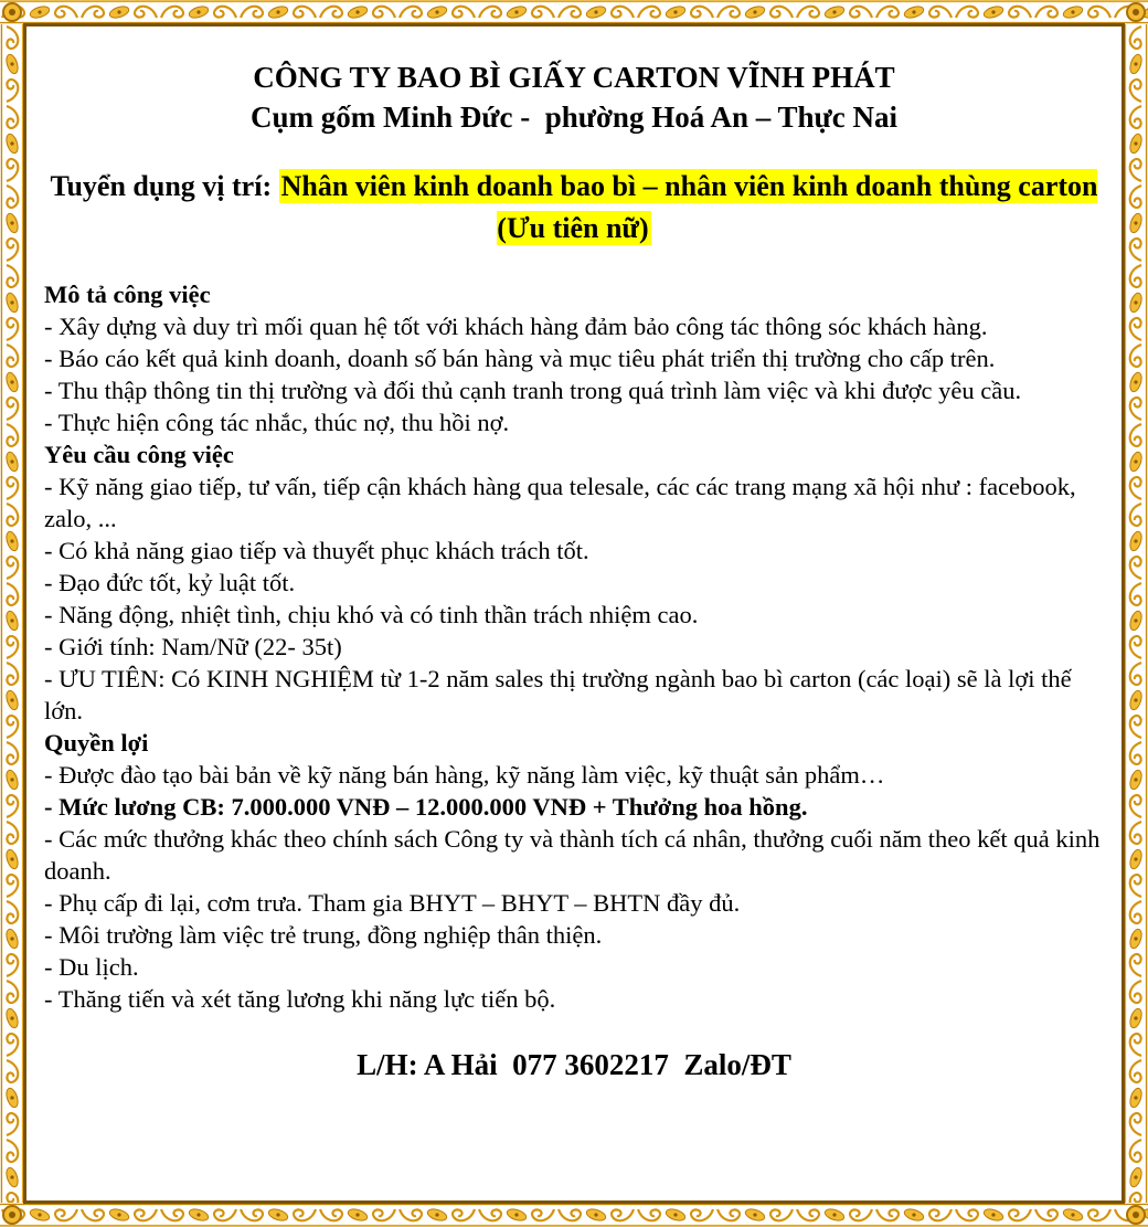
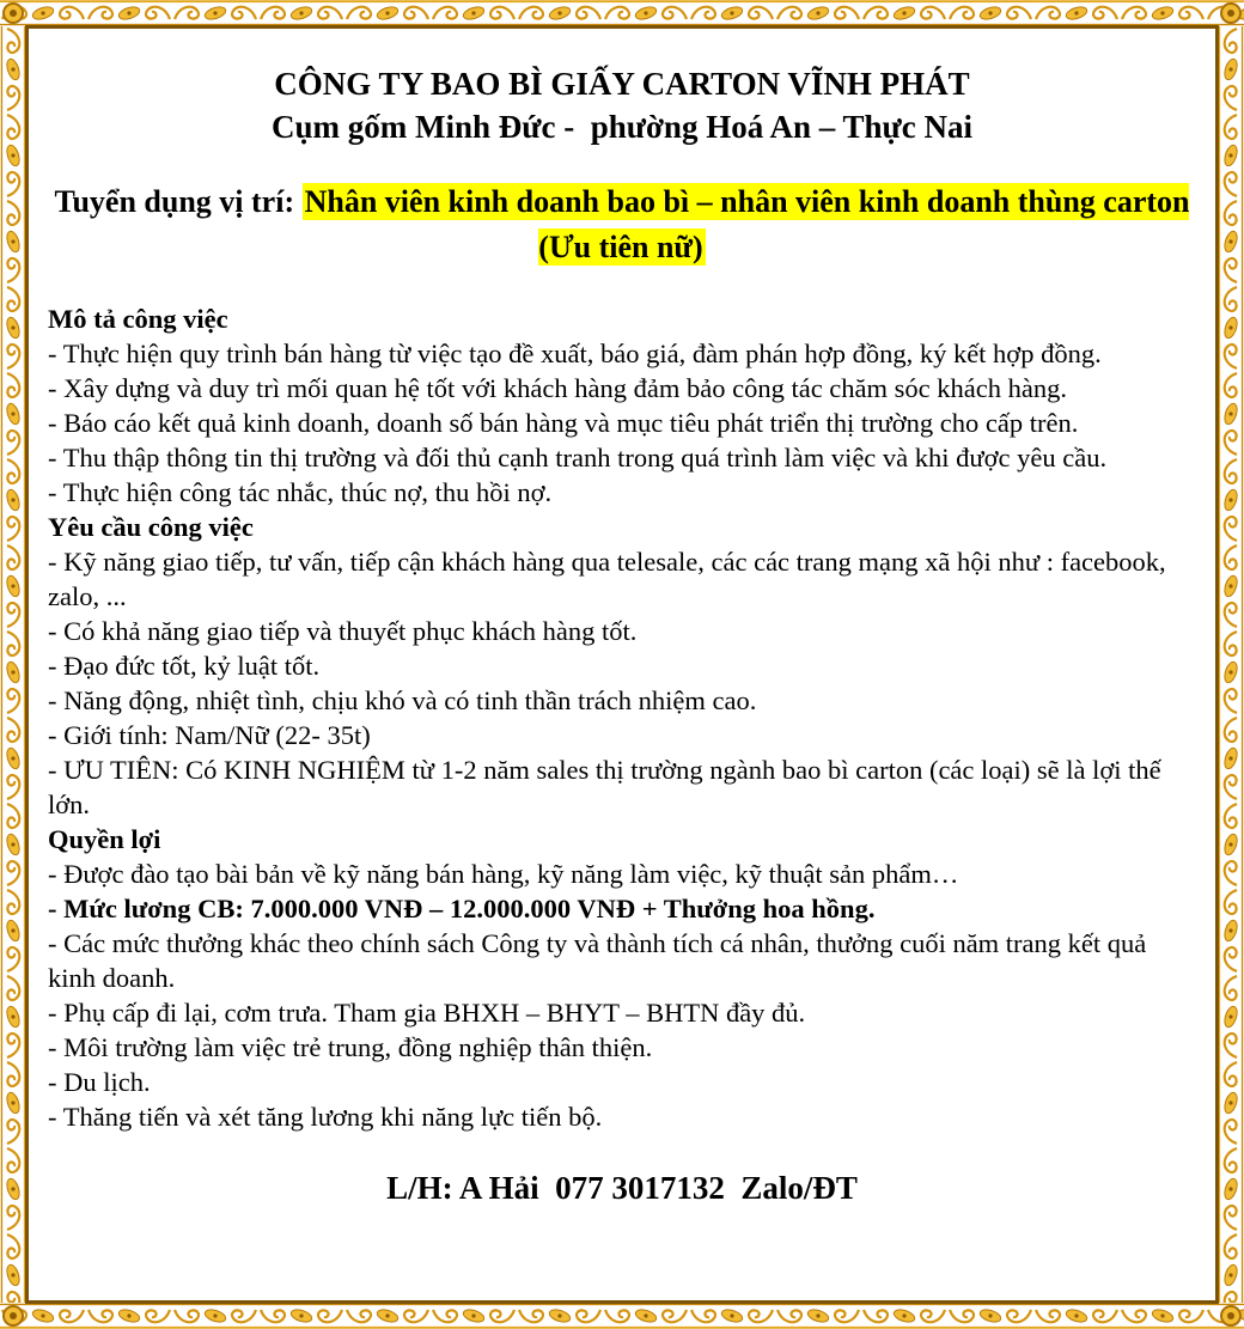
  CÔNG TY BAO BÌ GIẤY CARTON VĨNH PHÁT
  Cụm gốm Minh Đức - phường Hoá An – Thực Nai
  Tuyển dụng vị trí: Nhân viên kinh doanh bao bì – nhân viên kinh doanh thùng carton (Ưu tiên nữ)
  Mô tả công việc
+ - Thực hiện quy trình bán hàng từ việc tạo đề xuất, báo giá, đàm phán hợp đồng, ký kết hợp đồng.
- - Xây dựng và duy trì mối quan hệ tốt với khách hàng đảm bảo công tác thông sóc khách hàng.
+ - Xây dựng và duy trì mối quan hệ tốt với khách hàng đảm bảo công tác chăm sóc khách hàng.
  - Báo cáo kết quả kinh doanh, doanh số bán hàng và mục tiêu phát triển thị trường cho cấp trên.
  - Thu thập thông tin thị trường và đối thủ cạnh tranh trong quá trình làm việc và khi được yêu cầu.
  - Thực hiện công tác nhắc, thúc nợ, thu hồi nợ.
  Yêu cầu công việc
  - Kỹ năng giao tiếp, tư vấn, tiếp cận khách hàng qua telesale, các các trang mạng xã hội như : facebook, zalo, ...
- - Có khả năng giao tiếp và thuyết phục khách trách tốt.
+ - Có khả năng giao tiếp và thuyết phục khách hàng tốt.
  - Đạo đức tốt, kỷ luật tốt.
  - Năng động, nhiệt tình, chịu khó và có tinh thần trách nhiệm cao.
  - Giới tính: Nam/Nữ (22- 35t)
  - ƯU TIÊN: Có KINH NGHIỆM từ 1-2 năm sales thị trường ngành bao bì carton (các loại) sẽ là lợi thế lớn.
  Quyền lợi
  - Được đào tạo bài bản về kỹ năng bán hàng, kỹ năng làm việc, kỹ thuật sản phẩm…
  - Mức lương CB: 7.000.000 VNĐ – 12.000.000 VNĐ + Thưởng hoa hồng.
- - Các mức thưởng khác theo chính sách Công ty và thành tích cá nhân, thưởng cuối năm theo kết quả kinh doanh.
+ - Các mức thưởng khác theo chính sách Công ty và thành tích cá nhân, thưởng cuối năm trang kết quả kinh doanh.
- - Phụ cấp đi lại, cơm trưa. Tham gia BHYT – BHYT – BHTN đầy đủ.
+ - Phụ cấp đi lại, cơm trưa. Tham gia BHXH – BHYT – BHTN đầy đủ.
  - Môi trường làm việc trẻ trung, đồng nghiệp thân thiện.
  - Du lịch.
  - Thăng tiến và xét tăng lương khi năng lực tiến bộ.
- L/H: A Hải 077 3602217 Zalo/ĐT
+ L/H: A Hải 077 3017132 Zalo/ĐT
